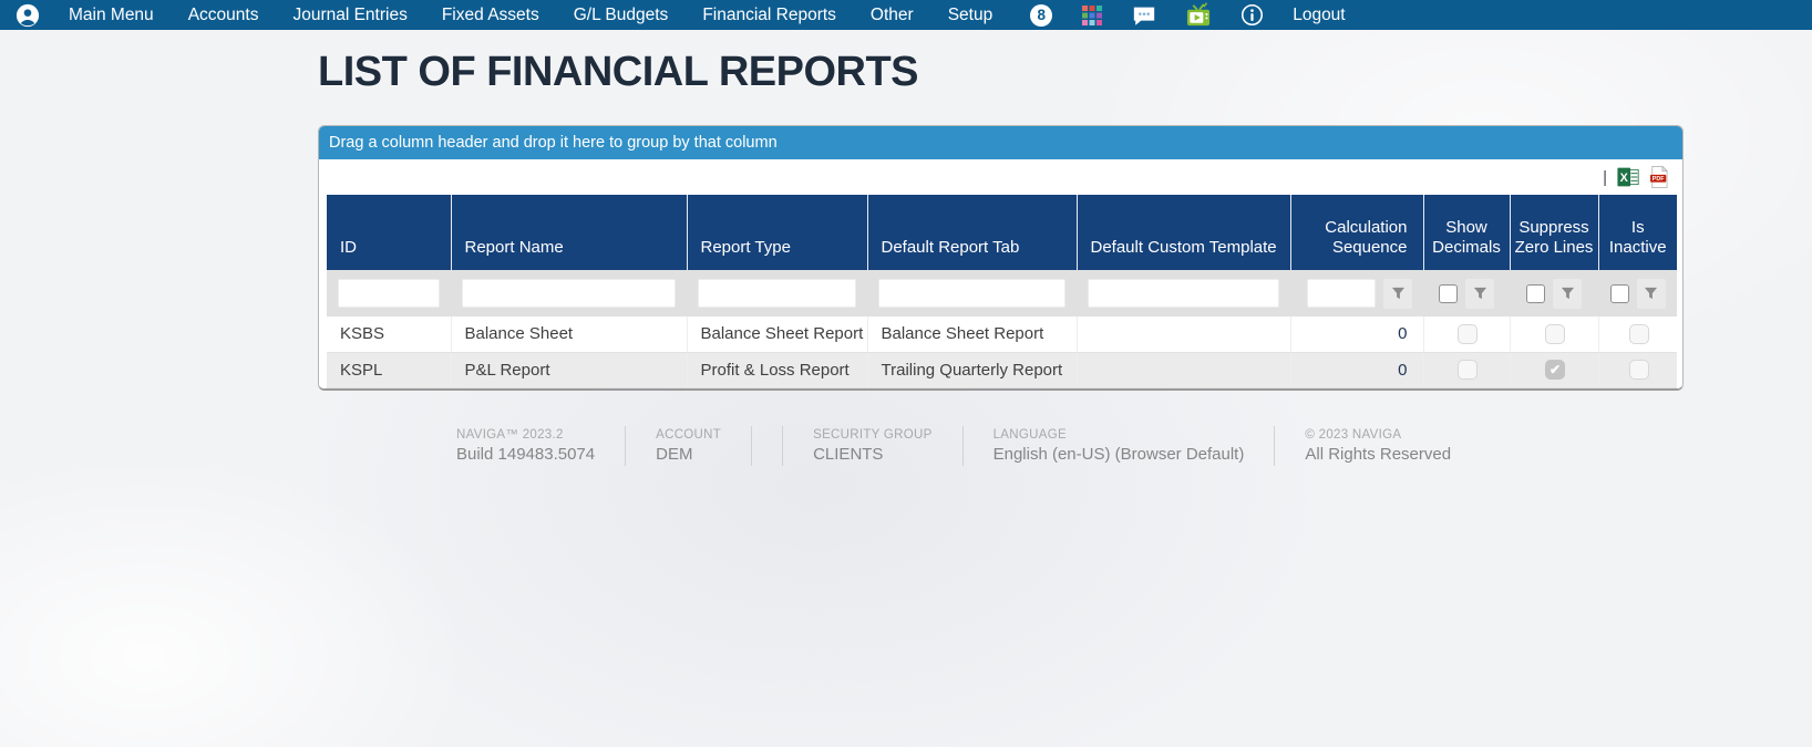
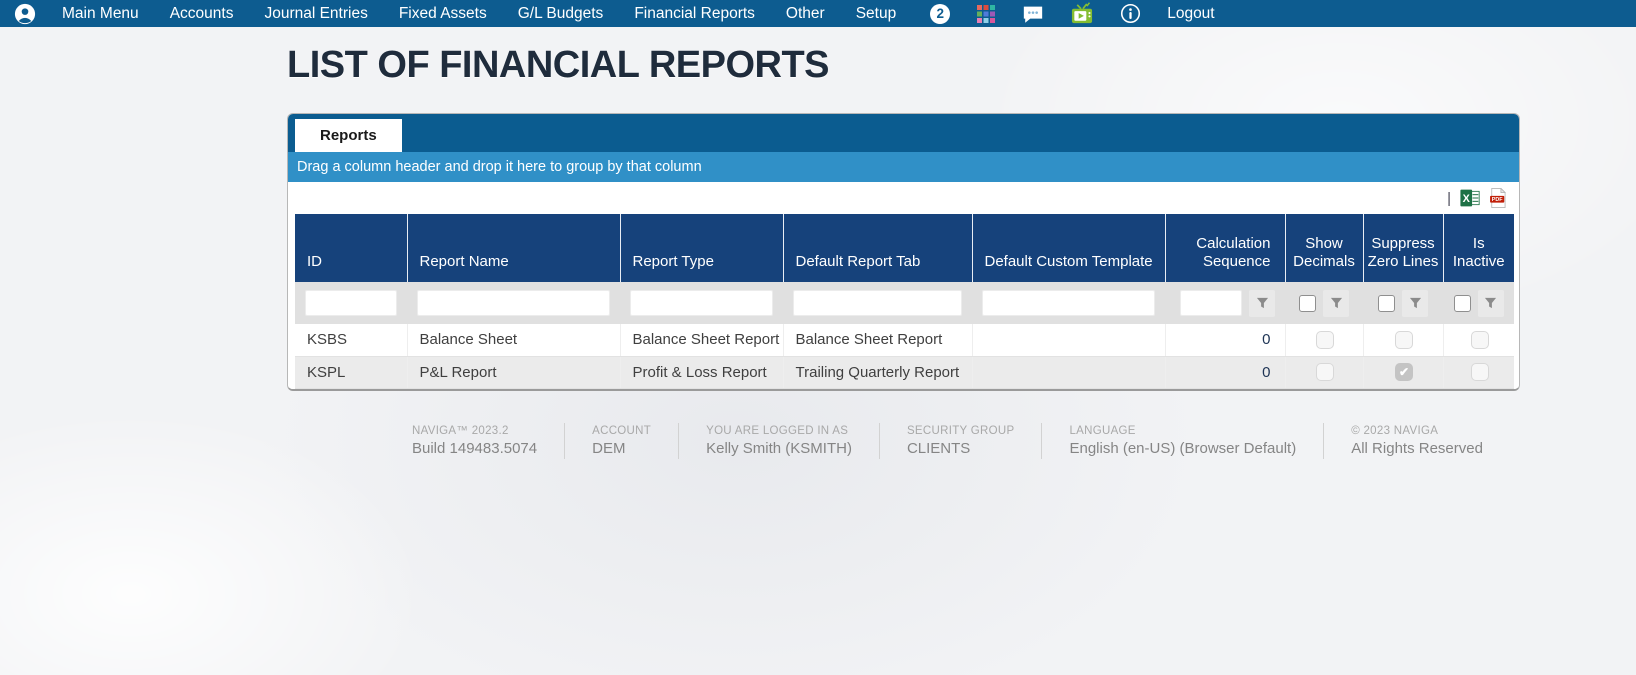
  Main Menu
  Accounts
  Journal Entries
  Fixed Assets
  G/L Budgets
  Financial Reports
  Other
  Setup
- 8
+ 2
  Logout
  LIST OF FINANCIAL REPORTS
+ Reports
  Drag a column header and drop it here to group by that column
  |
  X
  ID	Report Name	Report Type	Default Report Tab	Default Custom Template	Calculation Sequence	Show Decimals	Suppress Zero Lines	Is Inactive
  KSBS	Balance Sheet	Balance Sheet Report	Balance Sheet Report		0
  KSPL	P&L Report	Profit & Loss Report	Trailing Quarterly Report		0
  NAVIGA™ 2023.2
  Build 149483.5074
  ACCOUNT
  DEM
+ YOU ARE LOGGED IN AS
+ Kelly Smith (KSMITH)
  SECURITY GROUP
  CLIENTS
  LANGUAGE
  English (en-US) (Browser Default)
  © 2023 NAVIGA
  All Rights Reserved
